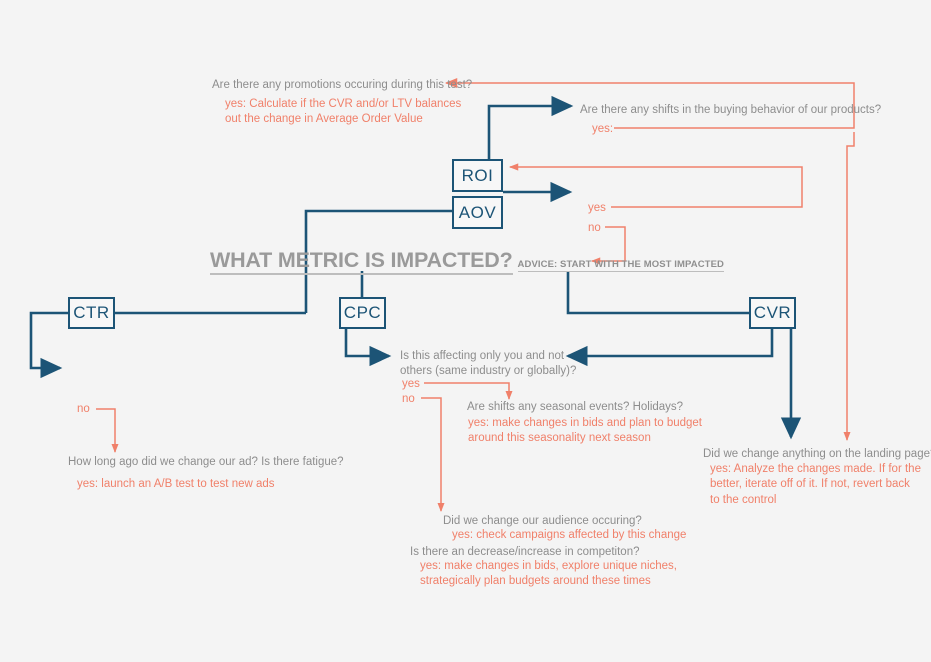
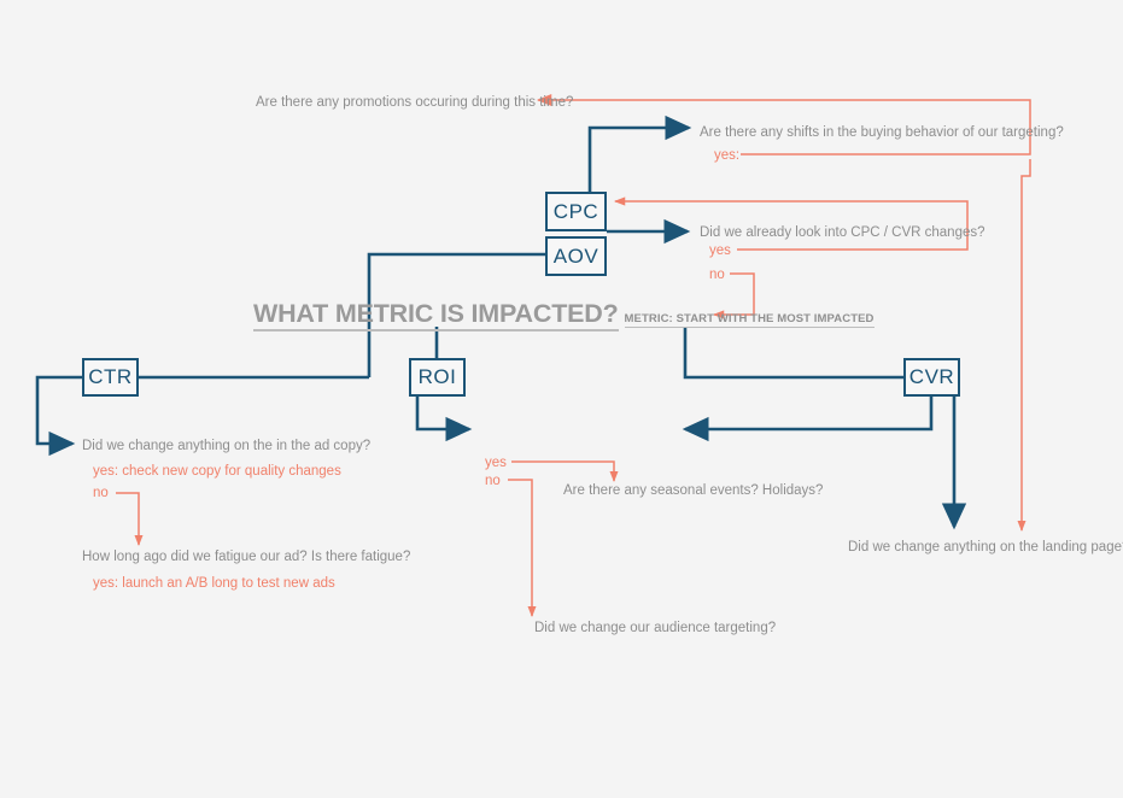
- ROI
+ CPC
  AOV
  CTR
- CPC
+ ROI
  CVR
  WHAT METRIC IS IMPACTED?
- ADVICE: START WITH THE MOST IMPACTED
+ METRIC: START WITH THE MOST IMPACTED
- Are there any promotions occuring during this test?
+ Are there any promotions occuring during this time?
- yes: Calculate if the CVR and/or LTV balances
- out the change in Average Order Value
- Are there any shifts in the buying behavior of our products?
+ Are there any shifts in the buying behavior of our targeting?
  yes:
+ Did we already look into CPC / CVR changes?
  yes
  no
+ Did we change anything on the in the ad copy?
+ yes: check new copy for quality changes
  no
- How long ago did we change our ad? Is there fatigue?
+ How long ago did we fatigue our ad? Is there fatigue?
- yes: launch an A/B test to test new ads
+ yes: launch an A/B long to test new ads
- Is this affecting only you and not
- others (same industry or globally)?
  yes
  no
- Are shifts any seasonal events? Holidays?
+ Are there any seasonal events? Holidays?
- yes: make changes in bids and plan to budget
- around this seasonality next season
- Did we change our audience occuring?
+ Did we change our audience targeting?
- yes: check campaigns affected by this change
- Is there an decrease/increase in competiton?
- yes: make changes in bids, explore unique niches,
- strategically plan budgets around these times
  Did we change anything on the landing page
- yes: Analyze the changes made. If for the
- better, iterate off of it. If not, revert back
- to the control
